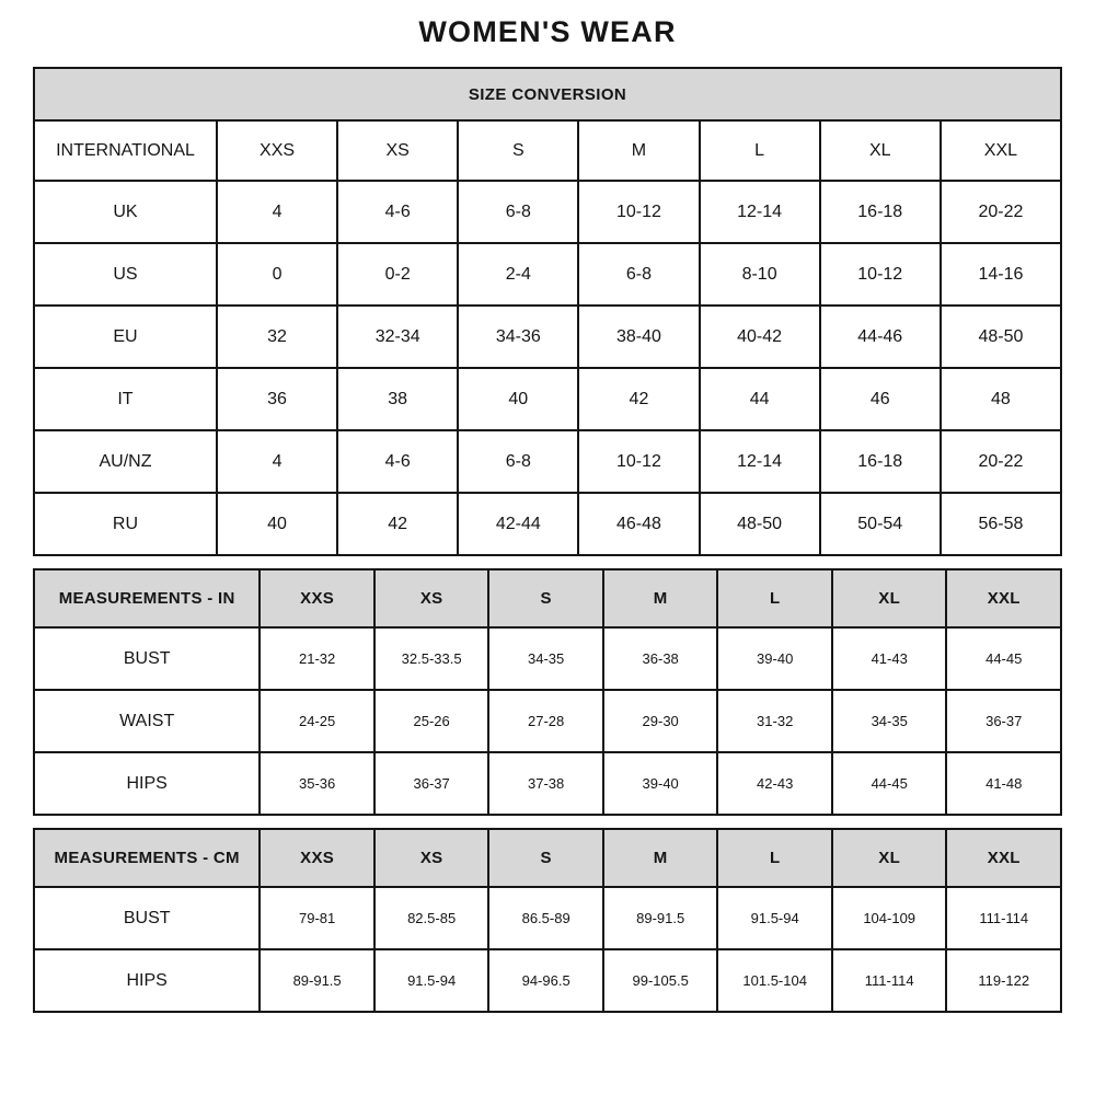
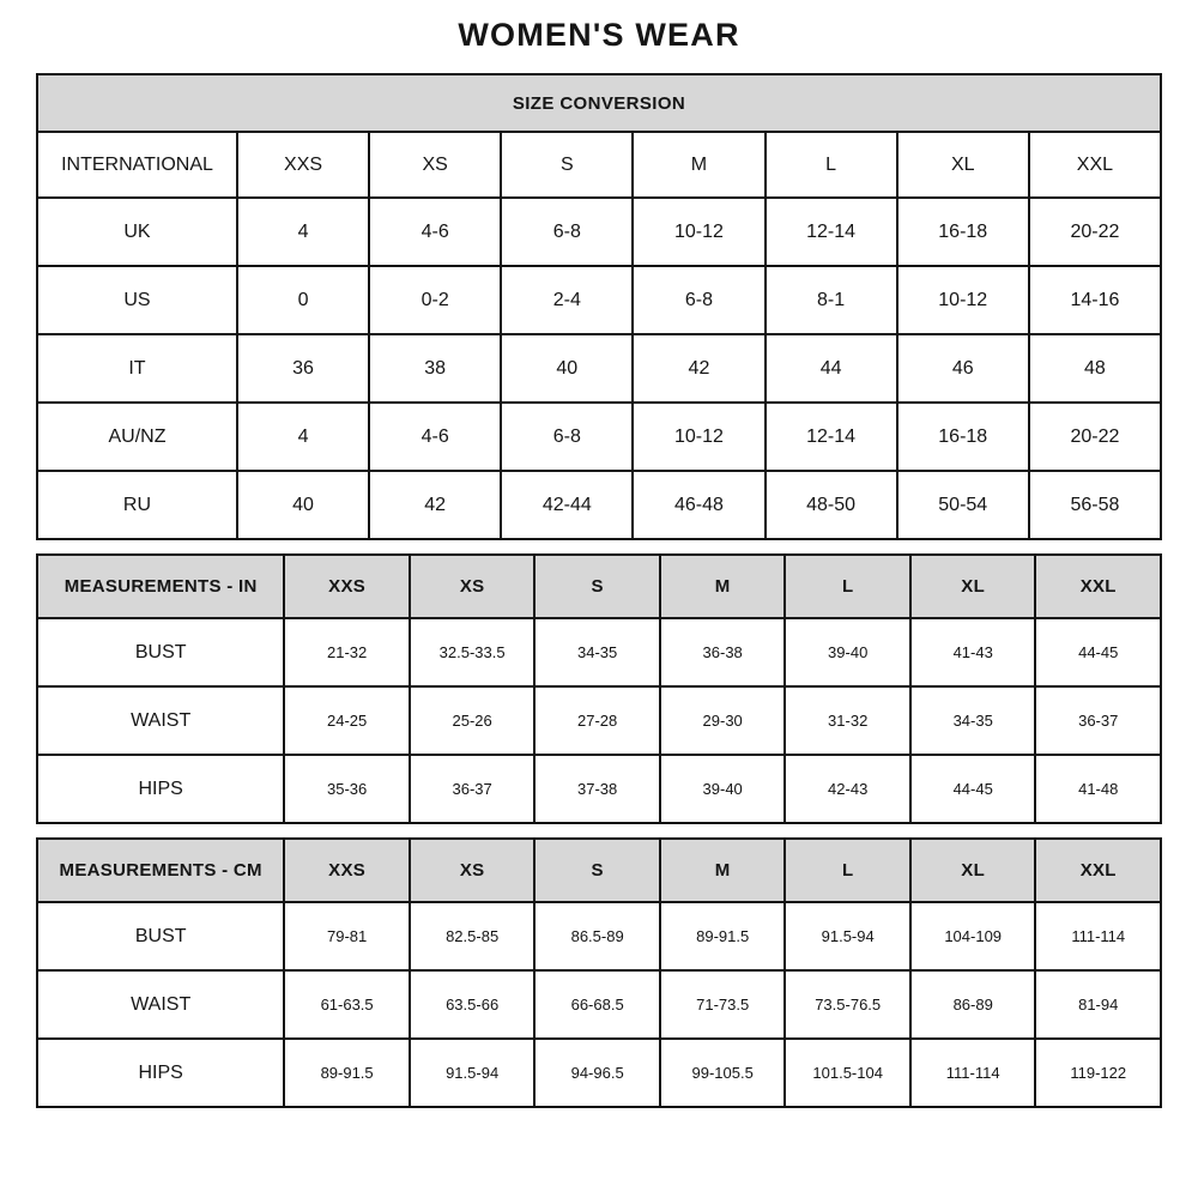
  WOMEN'S WEAR
  SIZE CONVERSION
  INTERNATIONAL	XXS	XS	S	M	L	XL	XXL
  UK	4	4-6	6-8	10-12	12-14	16-18	20-22
- US	0	0-2	2-4	6-8	8-10	10-12	14-16
+ US	0	0-2	2-4	6-8	8-1	10-12	14-16
- EU	32	32-34	34-36	38-40	40-42	44-46	48-50
  IT	36	38	40	42	44	46	48
  AU/NZ	4	4-6	6-8	10-12	12-14	16-18	20-22
  RU	40	42	42-44	46-48	48-50	50-54	56-58
  MEASUREMENTS - IN	XXS	XS	S	M	L	XL	XXL
  BUST	21-32	32.5-33.5	34-35	36-38	39-40	41-43	44-45
  WAIST	24-25	25-26	27-28	29-30	31-32	34-35	36-37
  HIPS	35-36	36-37	37-38	39-40	42-43	44-45	41-48
  MEASUREMENTS - CM	XXS	XS	S	M	L	XL	XXL
  BUST	79-81	82.5-85	86.5-89	89-91.5	91.5-94	104-109	111-114
+ WAIST	61-63.5	63.5-66	66-68.5	71-73.5	73.5-76.5	86-89	81-94
  HIPS	89-91.5	91.5-94	94-96.5	99-105.5	101.5-104	111-114	119-122
